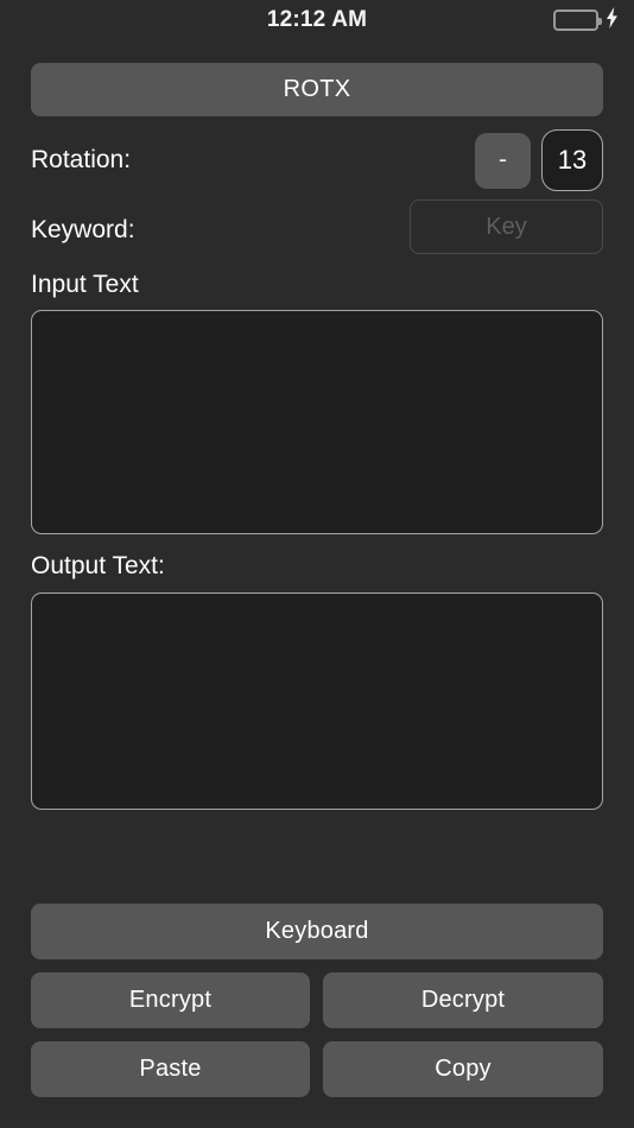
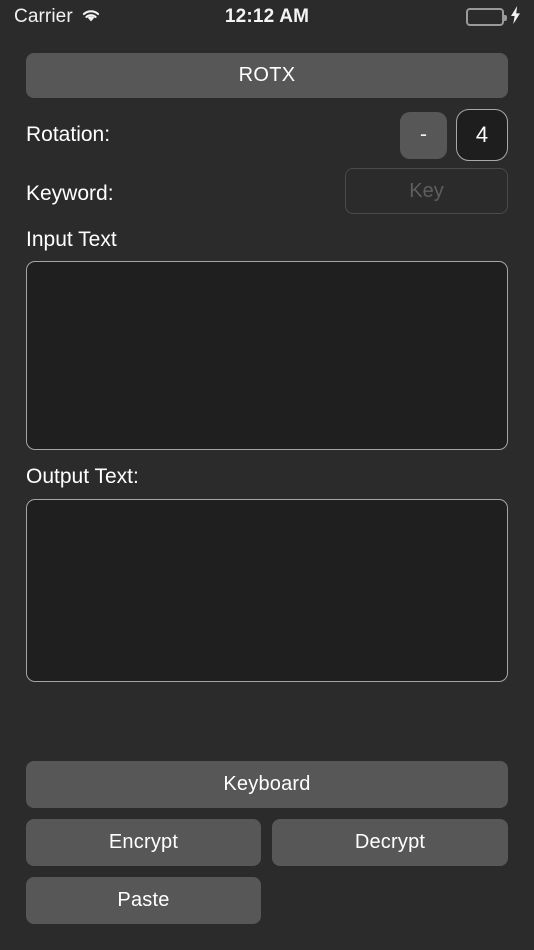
+ Carrier
  12:12 AM
  ROTX
  Rotation:
  -
- 13
+ 4
  Keyword:
  Key
  Input Text
  Output Text:
  Keyboard
  Encrypt
  Decrypt
  Paste
- Copy
